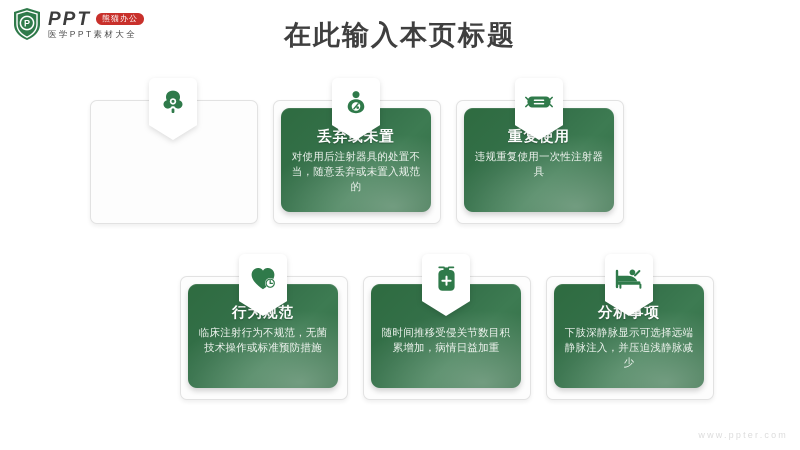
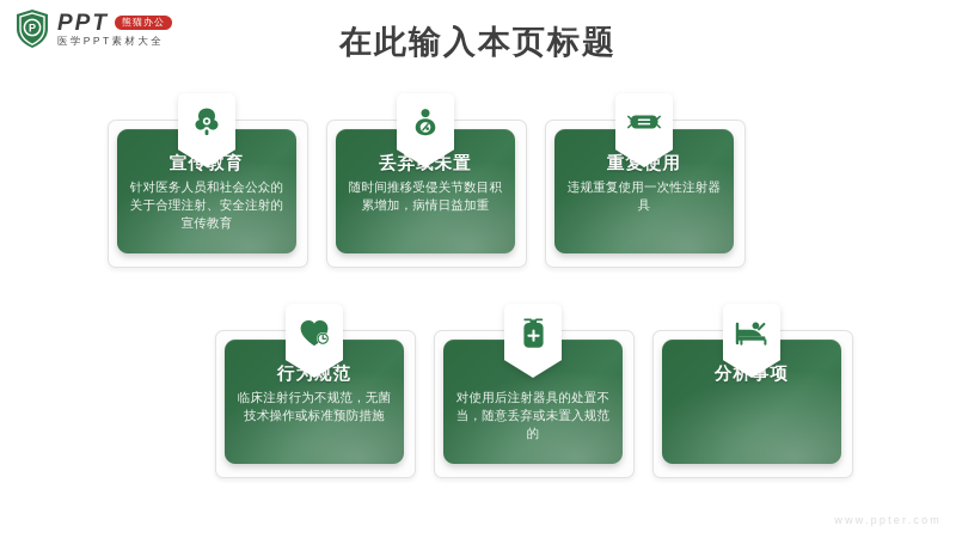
  P
  PPT
  熊猫办公
  医学PPT素材大全
  在此输入本页标题
+ 宣传教育
+ 针对医务人员和社会公众的关于合理注射、安全注射的宣传教育
  丢弃未置
- 对使用后注射器具的处置不当，随意丢弃或未置入规范的
+ 随时间推移受侵关节数目积累增加，病情日益加重
  重复使用
  违规重复使用一次性注射器具
  行为规范
  临床注射行为不规范，无菌技术操作或标准预防措施
- 随时间推移受侵关节数目积累增加，病情日益加重
+ 对使用后注射器具的处置不当，随意丢弃或未置入规范的
  分析事项
- 下肢深静脉显示可选择远端静脉注入，并压迫浅静脉减少
  www.ppter.com
